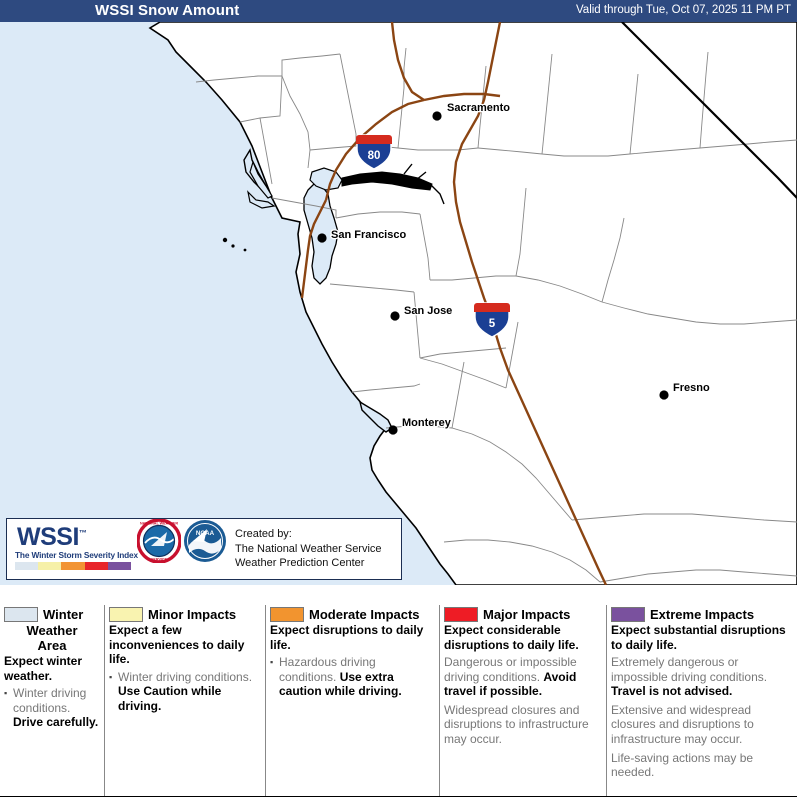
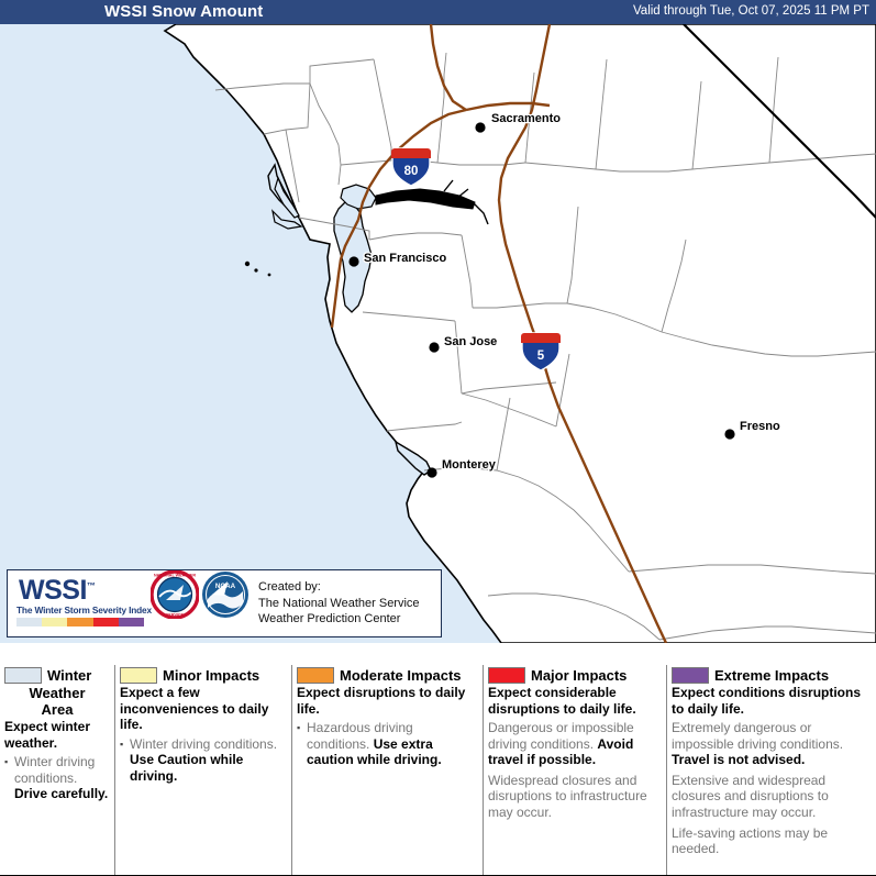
  WSSI Snow Amount
  Valid through Tue, Oct 07, 2025 11 PM PT
  Sacramento
  San Francisco
  San Jose
  Monterey
  Fresno
  80
  5
  WSSI™
  The Winter Storm Severity Index
  Created by:
  The National Weather Service
  Weather Prediction Center
  Winter
  Weather
  Area
  Expect winter weather.
  Winter driving conditions. Drive carefully.
  Minor Impacts
  Expect a few inconveniences to daily life.
  Winter driving conditions. Use Caution while driving.
  Moderate Impacts
  Expect disruptions to daily life.
  Hazardous driving conditions. Use extra caution while driving.
  Major Impacts
  Expect considerable disruptions to daily life.
  Dangerous or impossible driving conditions. Avoid travel if possible.
  Widespread closures and disruptions to infrastructure may occur.
  Extreme Impacts
- Expect substantial disruptions to daily life.
+ Expect conditions disruptions to daily life.
  Extremely dangerous or impossible driving conditions. Travel is not advised.
  Extensive and widespread closures and disruptions to infrastructure may occur.
  Life-saving actions may be needed.
